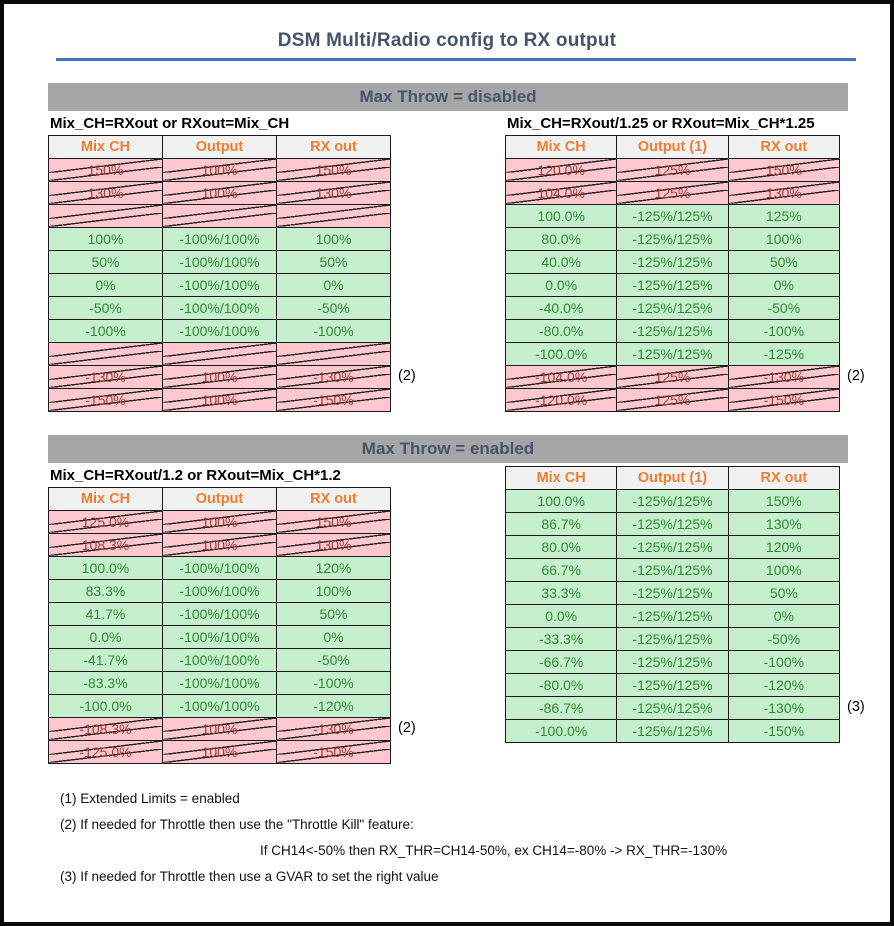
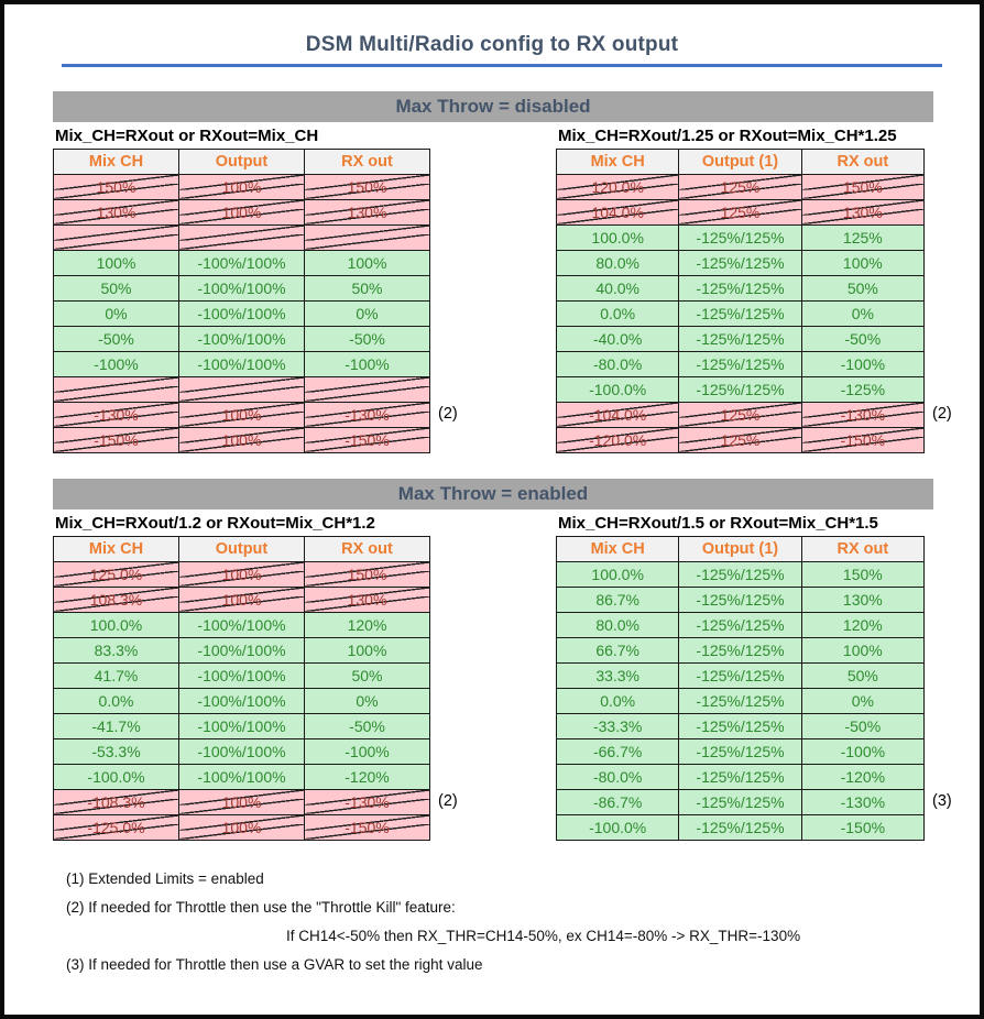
  DSM Multi/Radio config to RX output
  Max Throw = disabled
  Mix_CH=RXout or RXout=Mix_CH
  Mix CH	Output	RX out
  150%	100%	150%
  130%	100%	130%
  100%	-100%/100%	100%
  50%	-100%/100%	50%
  0%	-100%/100%	0%
  -50%	-100%/100%	-50%
  -100%	-100%/100%	-100%
  -130%	100%	-130%
  -150%	100%	-150%
  (2)
  Mix_CH=RXout/1.25 or RXout=Mix_CH*1.25
  Mix CH	Output (1)	RX out
  120.0%	125%	150%
  104.0%	125%	130%
  100.0%	-125%/125%	125%
  80.0%	-125%/125%	100%
  40.0%	-125%/125%	50%
  0.0%	-125%/125%	0%
  -40.0%	-125%/125%	-50%
  -80.0%	-125%/125%	-100%
  -100.0%	-125%/125%	-125%
  -104.0%	125%	-130%
  -120.0%	125%	-150%
  (2)
  Max Throw = enabled
  Mix_CH=RXout/1.2 or RXout=Mix_CH*1.2
  Mix CH	Output	RX out
  125.0%	100%	150%
  108.3%	100%	130%
  100.0%	-100%/100%	120%
  83.3%	-100%/100%	100%
  41.7%	-100%/100%	50%
  0.0%	-100%/100%	0%
  -41.7%	-100%/100%	-50%
- -83.3%	-100%/100%	-100%
+ -53.3%	-100%/100%	-100%
  -100.0%	-100%/100%	-120%
  -108.3%	100%	-130%
  -125.0%	100%	-150%
  (2)
+ Mix_CH=RXout/1.5 or RXout=Mix_CH*1.5
  Mix CH	Output (1)	RX out
  100.0%	-125%/125%	150%
  86.7%	-125%/125%	130%
  80.0%	-125%/125%	120%
  66.7%	-125%/125%	100%
  33.3%	-125%/125%	50%
  0.0%	-125%/125%	0%
  -33.3%	-125%/125%	-50%
  -66.7%	-125%/125%	-100%
  -80.0%	-125%/125%	-120%
  -86.7%	-125%/125%	-130%
  -100.0%	-125%/125%	-150%
  (3)
  (1) Extended Limits = enabled
  (2) If needed for Throttle then use the "Throttle Kill" feature:
  If CH14<-50% then RX_THR=CH14-50%, ex CH14=-80% -> RX_THR=-130%
  (3) If needed for Throttle then use a GVAR to set the right value
